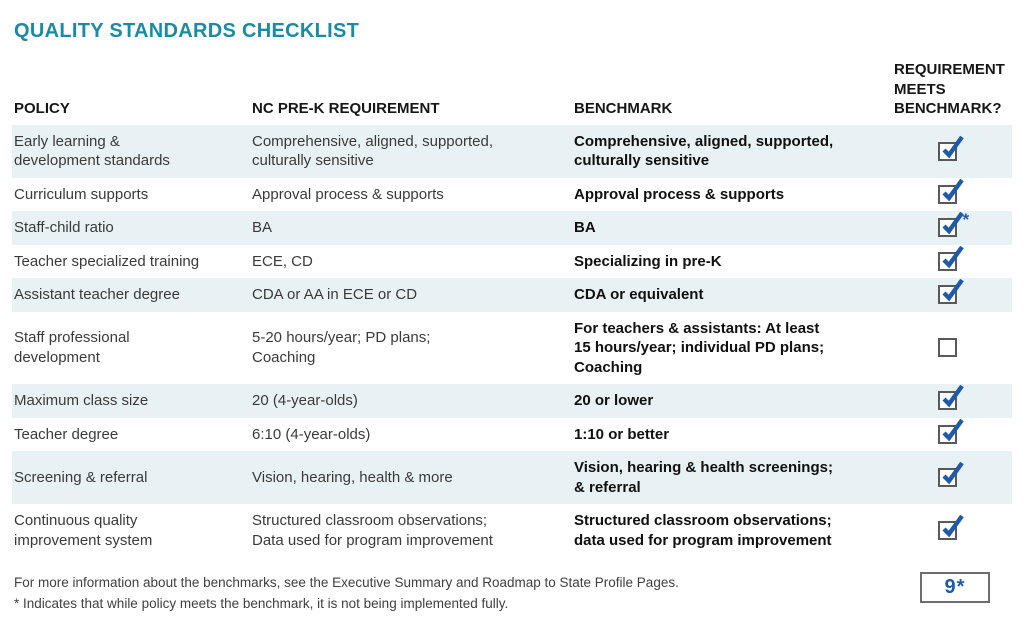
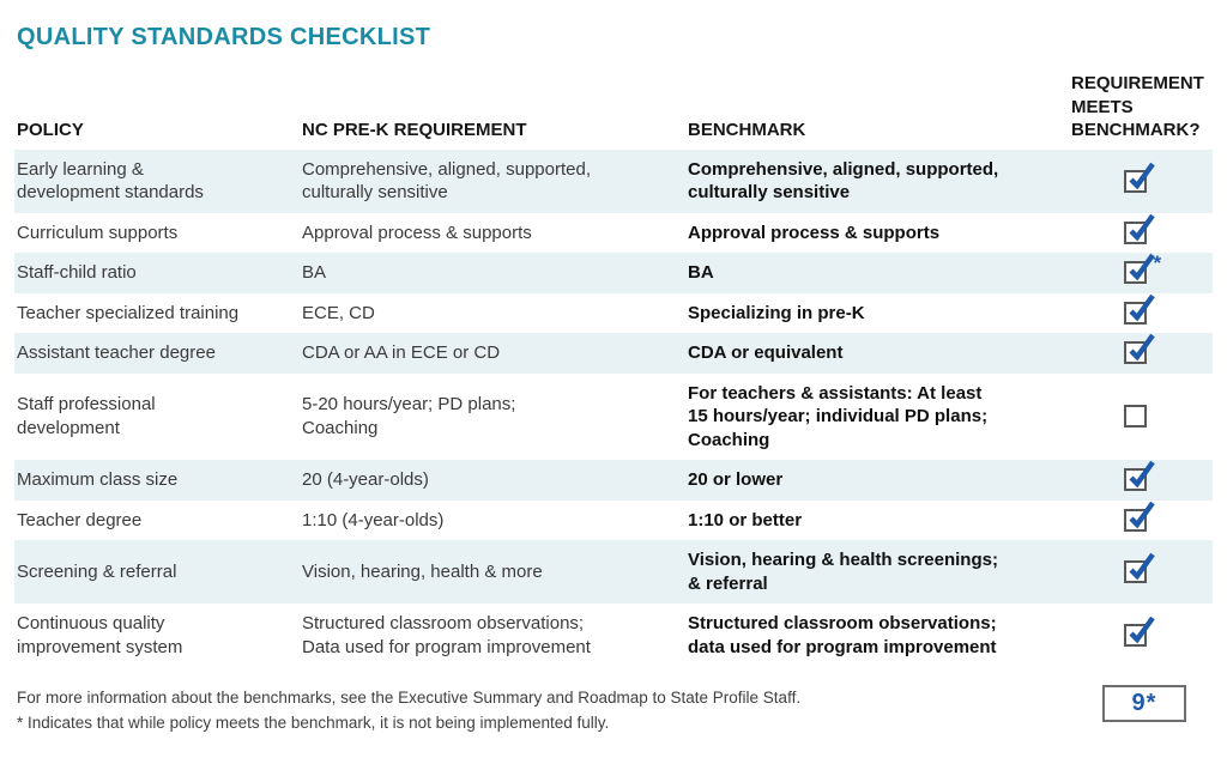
  QUALITY STANDARDS CHECKLIST
  POLICY
  NC PRE-K REQUIREMENT
  BENCHMARK
  REQUIREMENT
  MEETS
  BENCHMARK?
  Early learning &
  development standards
  Comprehensive, aligned, supported,
  culturally sensitive
  Comprehensive, aligned, supported,
  culturally sensitive
  Curriculum supports
  Approval process & supports
  Approval process & supports
  Staff-child ratio
  BA
  BA
  *
  Teacher specialized training
  ECE, CD
  Specializing in pre-K
  Assistant teacher degree
  CDA or AA in ECE or CD
  CDA or equivalent
  Staff professional
  development
  5-20 hours/year; PD plans;
  Coaching
  For teachers & assistants: At least
  15 hours/year; individual PD plans;
  Coaching
  Maximum class size
  20 (4-year-olds)
  20 or lower
  Teacher degree
- 6:10 (4-year-olds)
+ 1:10 (4-year-olds)
  1:10 or better
  Screening & referral
  Vision, hearing, health & more
  Vision, hearing & health screenings;
  & referral
  Continuous quality
  improvement system
  Structured classroom observations;
  Data used for program improvement
  Structured classroom observations;
  data used for program improvement
- For more information about the benchmarks, see the Executive Summary and Roadmap to State Profile Pages.
+ For more information about the benchmarks, see the Executive Summary and Roadmap to State Profile Staff.
  * Indicates that while policy meets the benchmark, it is not being implemented fully.
  9*
